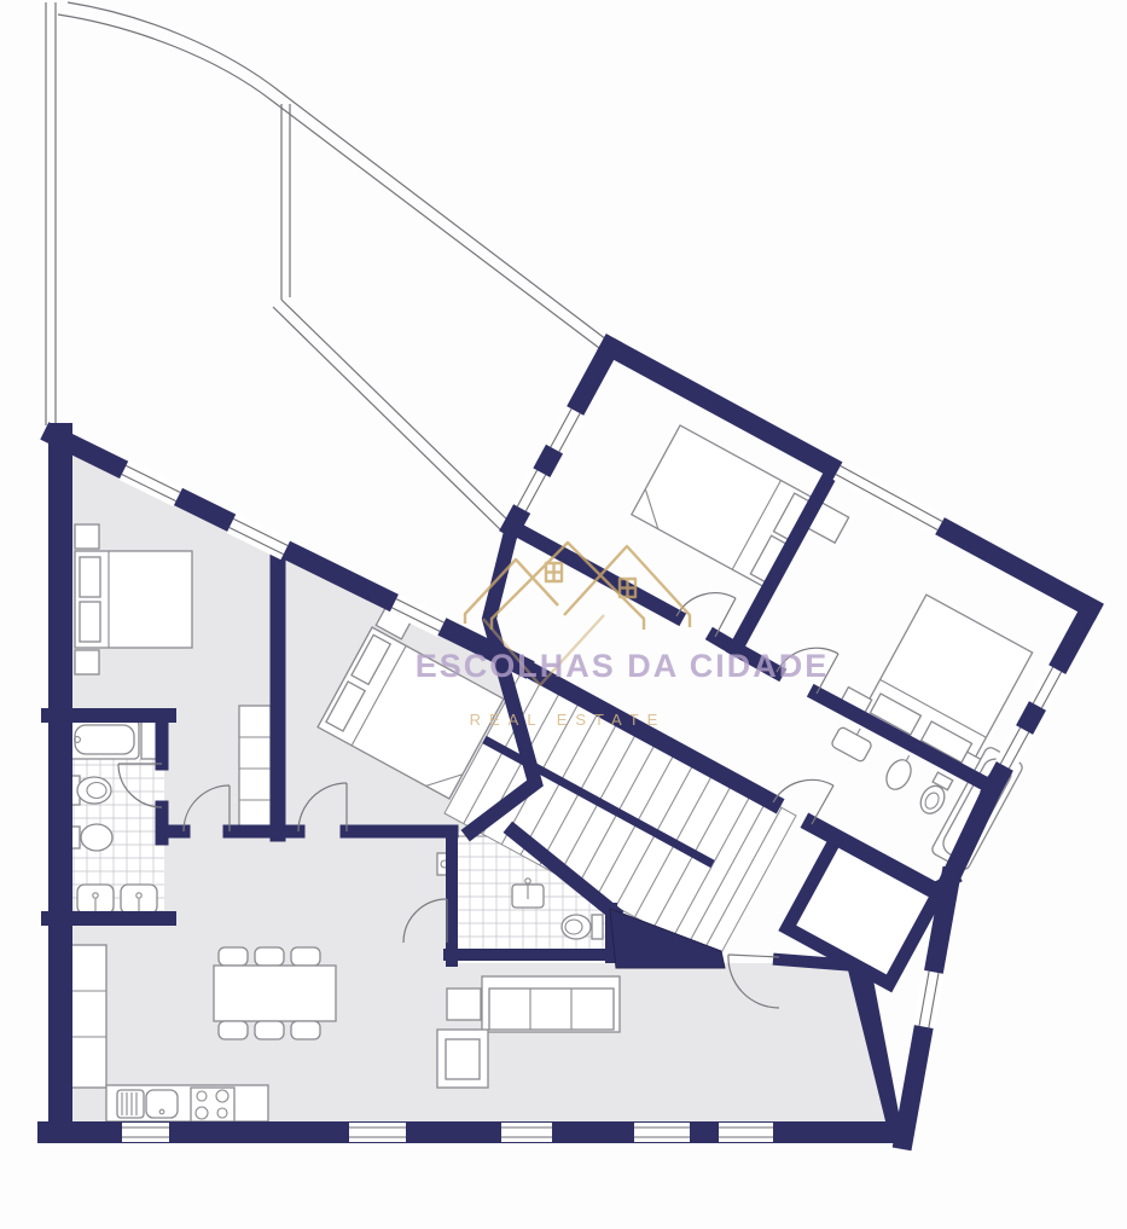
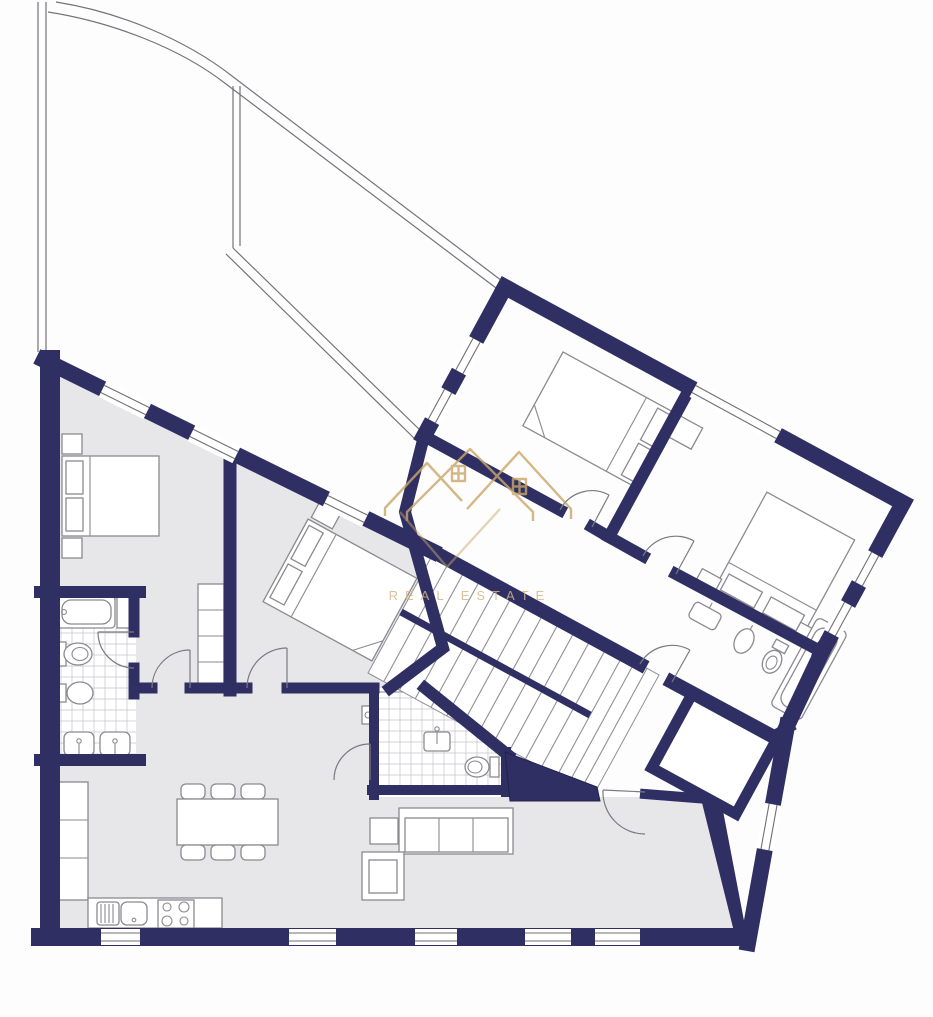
- ESCOLHAS DA CIDADE
  REAL ESTATE
